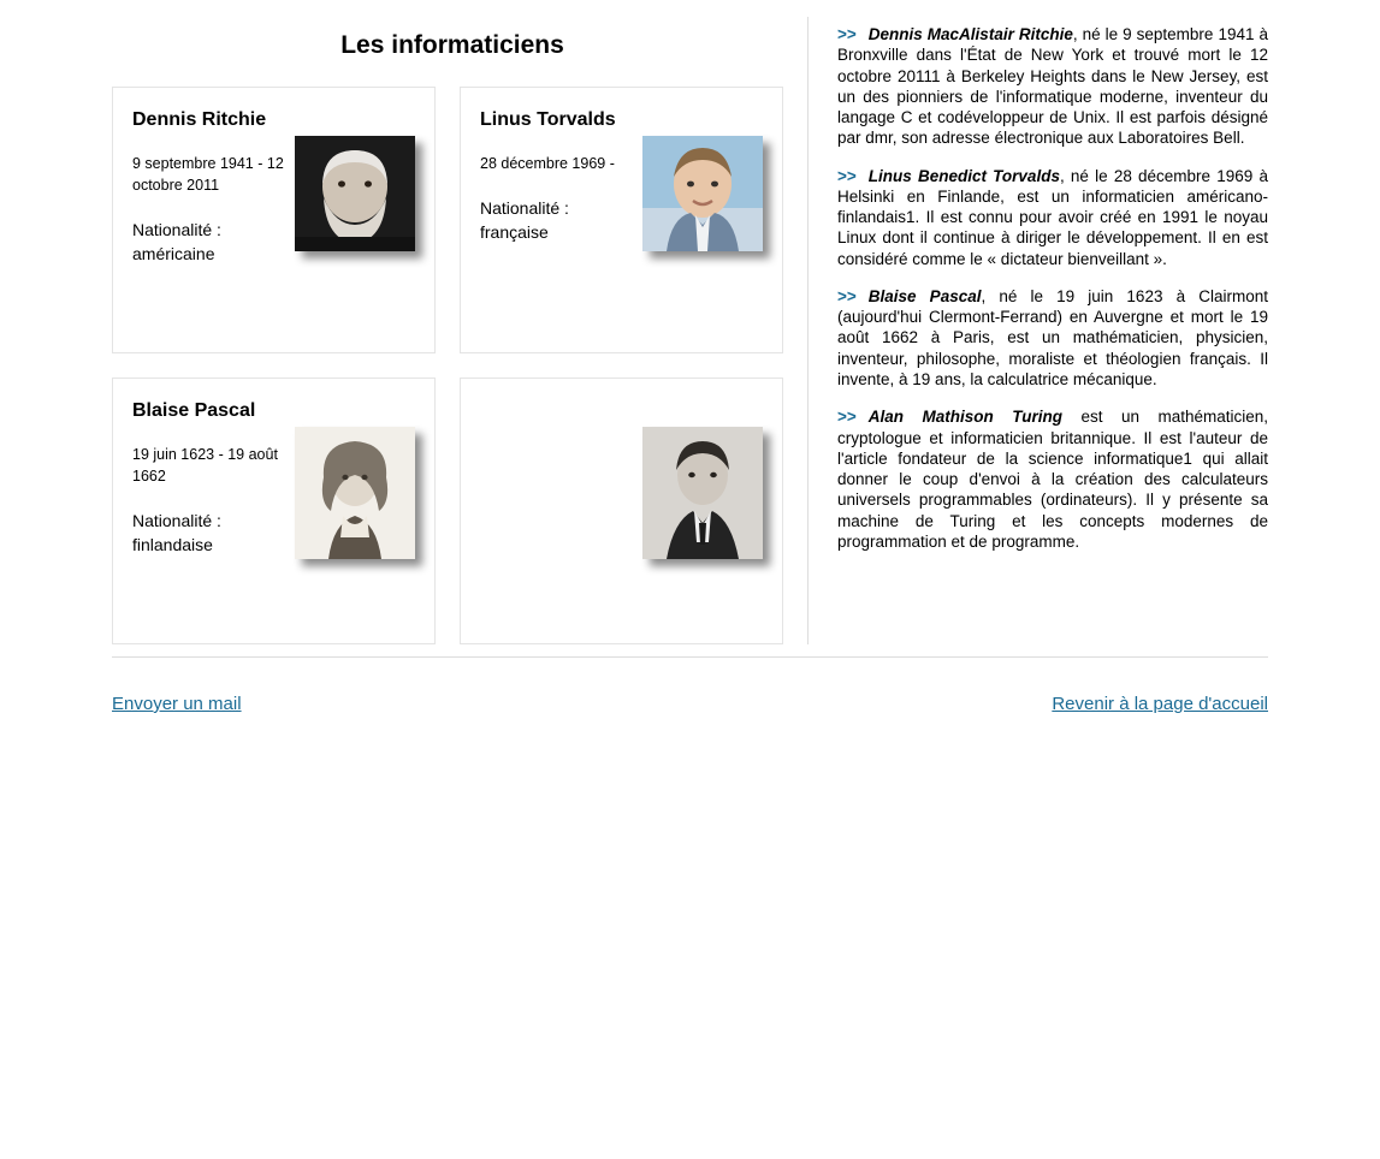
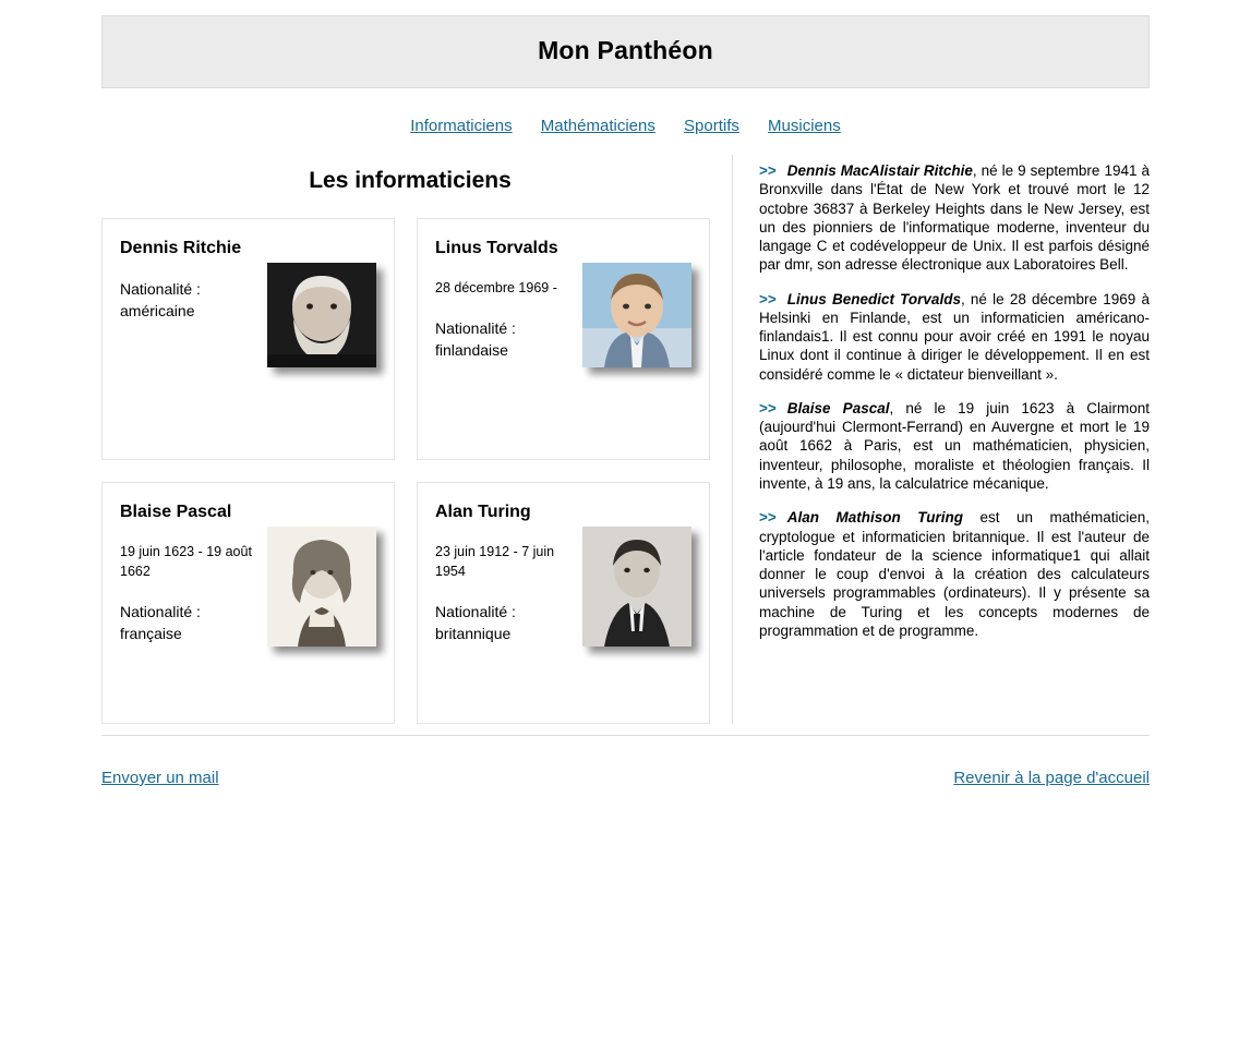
+ Mon Panthéon
+ Informaticiens Mathématiciens Sportifs Musiciens
  Les informaticiens
  Dennis Ritchie
- 9 septembre 1941 - 12 octobre 2011
  Nationalité : américaine
  Linus Torvalds
  28 décembre 1969 -
- Nationalité : française
+ Nationalité : finlandaise
  Blaise Pascal
  19 juin 1623 - 19 août 1662
- Nationalité : finlandaise
+ Nationalité : française
+ Alan Turing
+ 23 juin 1912 - 7 juin 1954
+ Nationalité : britannique
- >> Dennis MacAlistair Ritchie, né le 9 septembre 1941 à Bronxville dans l'État de New York et trouvé mort le 12 octobre 20111 à Berkeley Heights dans le New Jersey, est un des pionniers de l'informatique moderne, inventeur du langage C et codéveloppeur de Unix. Il est parfois désigné par dmr, son adresse électronique aux Laboratoires Bell.
+ >> Dennis MacAlistair Ritchie, né le 9 septembre 1941 à Bronxville dans l'État de New York et trouvé mort le 12 octobre 36837 à Berkeley Heights dans le New Jersey, est un des pionniers de l'informatique moderne, inventeur du langage C et codéveloppeur de Unix. Il est parfois désigné par dmr, son adresse électronique aux Laboratoires Bell.
  >> Linus Benedict Torvalds, né le 28 décembre 1969 à Helsinki en Finlande, est un informaticien américano-finlandais1. Il est connu pour avoir créé en 1991 le noyau Linux dont il continue à diriger le développement. Il en est considéré comme le « dictateur bienveillant ».
  >> Blaise Pascal, né le 19 juin 1623 à Clairmont (aujourd'hui Clermont-Ferrand) en Auvergne et mort le 19 août 1662 à Paris, est un mathématicien, physicien, inventeur, philosophe, moraliste et théologien français. Il invente, à 19 ans, la calculatrice mécanique.
  >> Alan Mathison Turing est un mathématicien, cryptologue et informaticien britannique. Il est l'auteur de l'article fondateur de la science informatique1 qui allait donner le coup d'envoi à la création des calculateurs universels programmables (ordinateurs). Il y présente sa machine de Turing et les concepts modernes de programmation et de programme.
  Envoyer un mail
  Revenir à la page d'accueil
